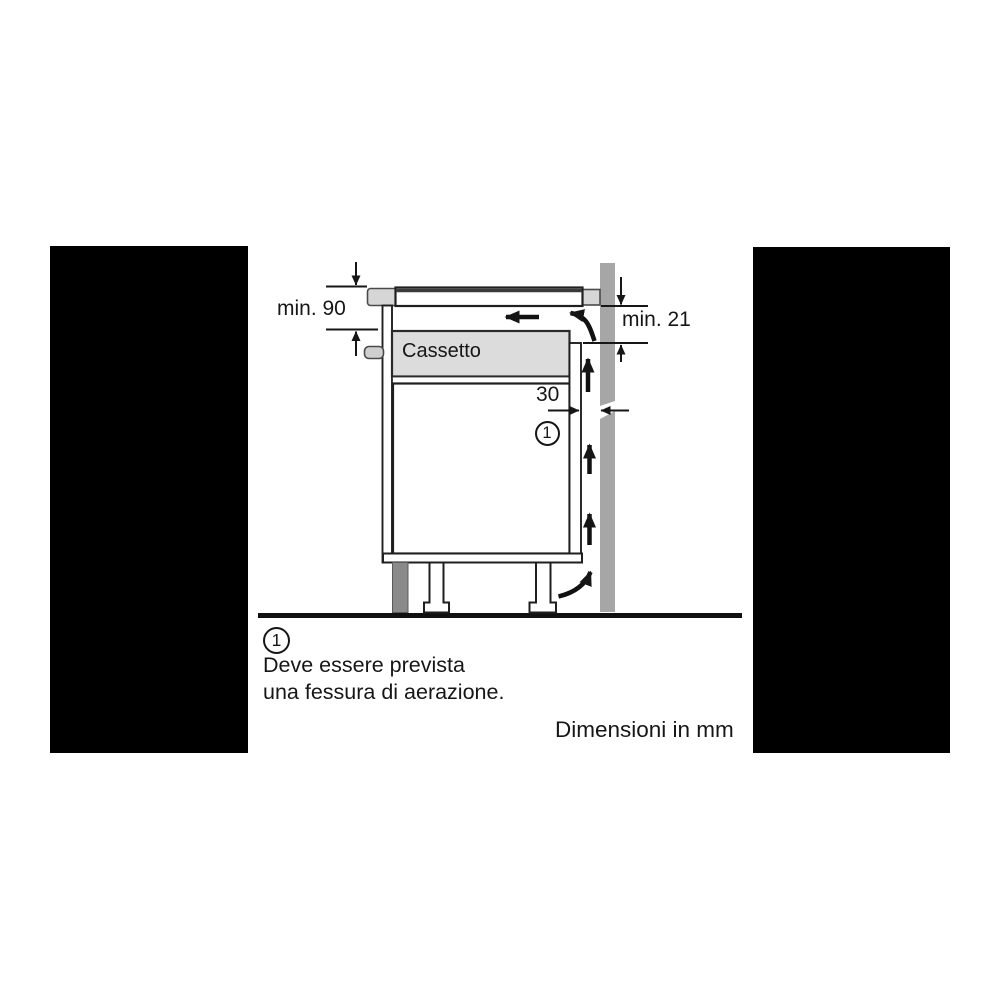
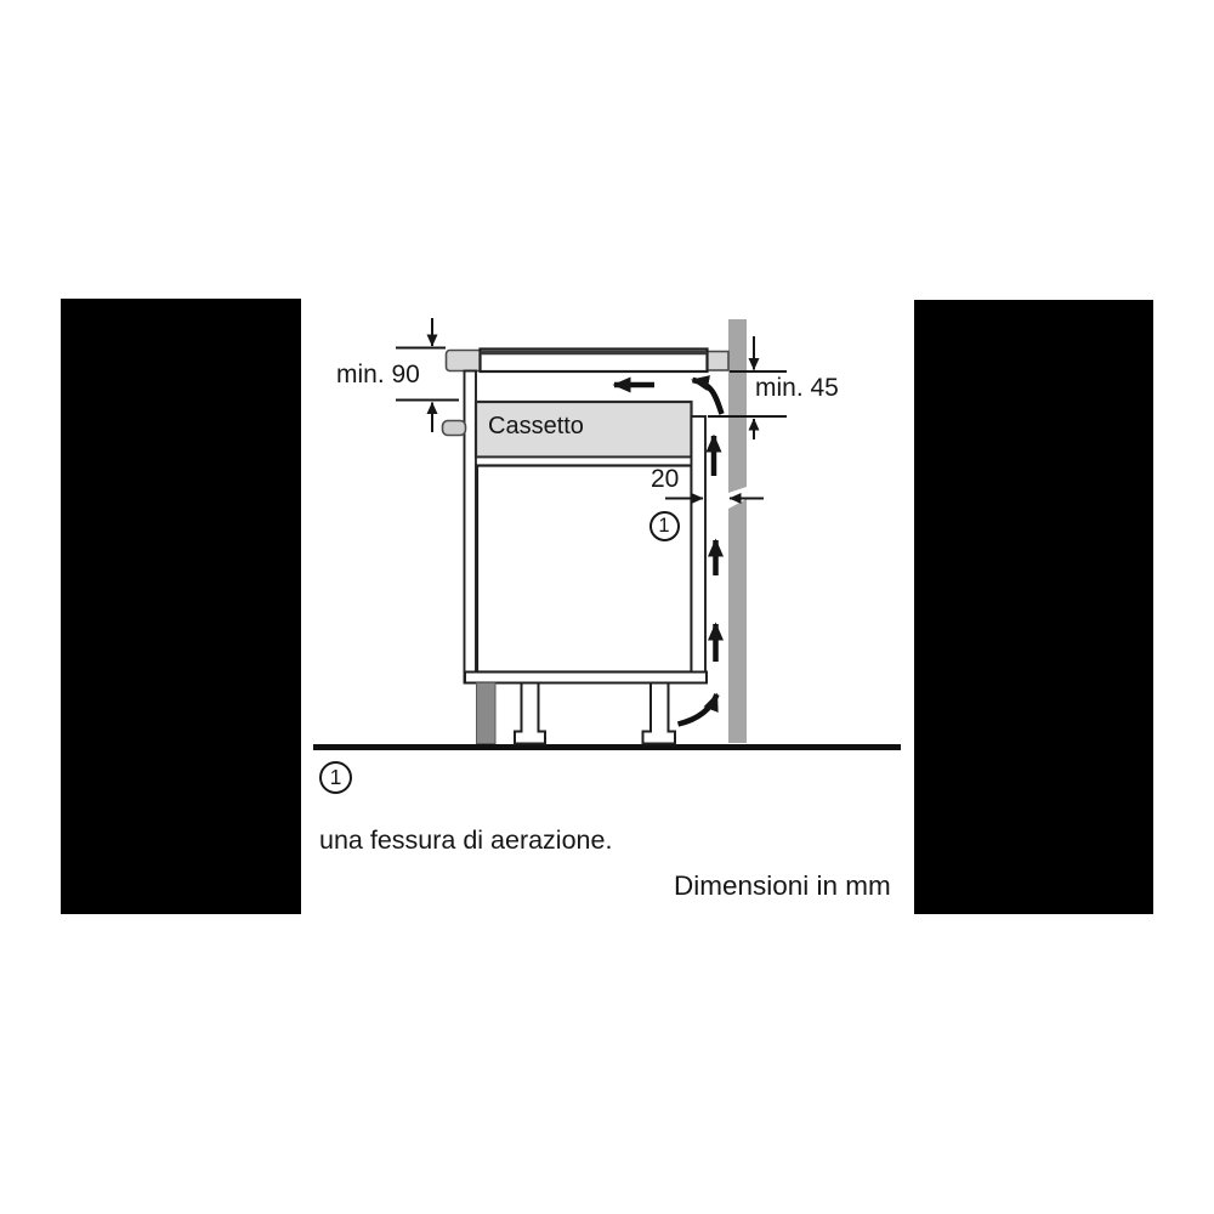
  min. 90
- min. 21
+ min. 45
- 30
+ 20
  Cassetto
  1
  1
- Deve essere prevista
  una fessura di aerazione.
  Dimensioni in mm
